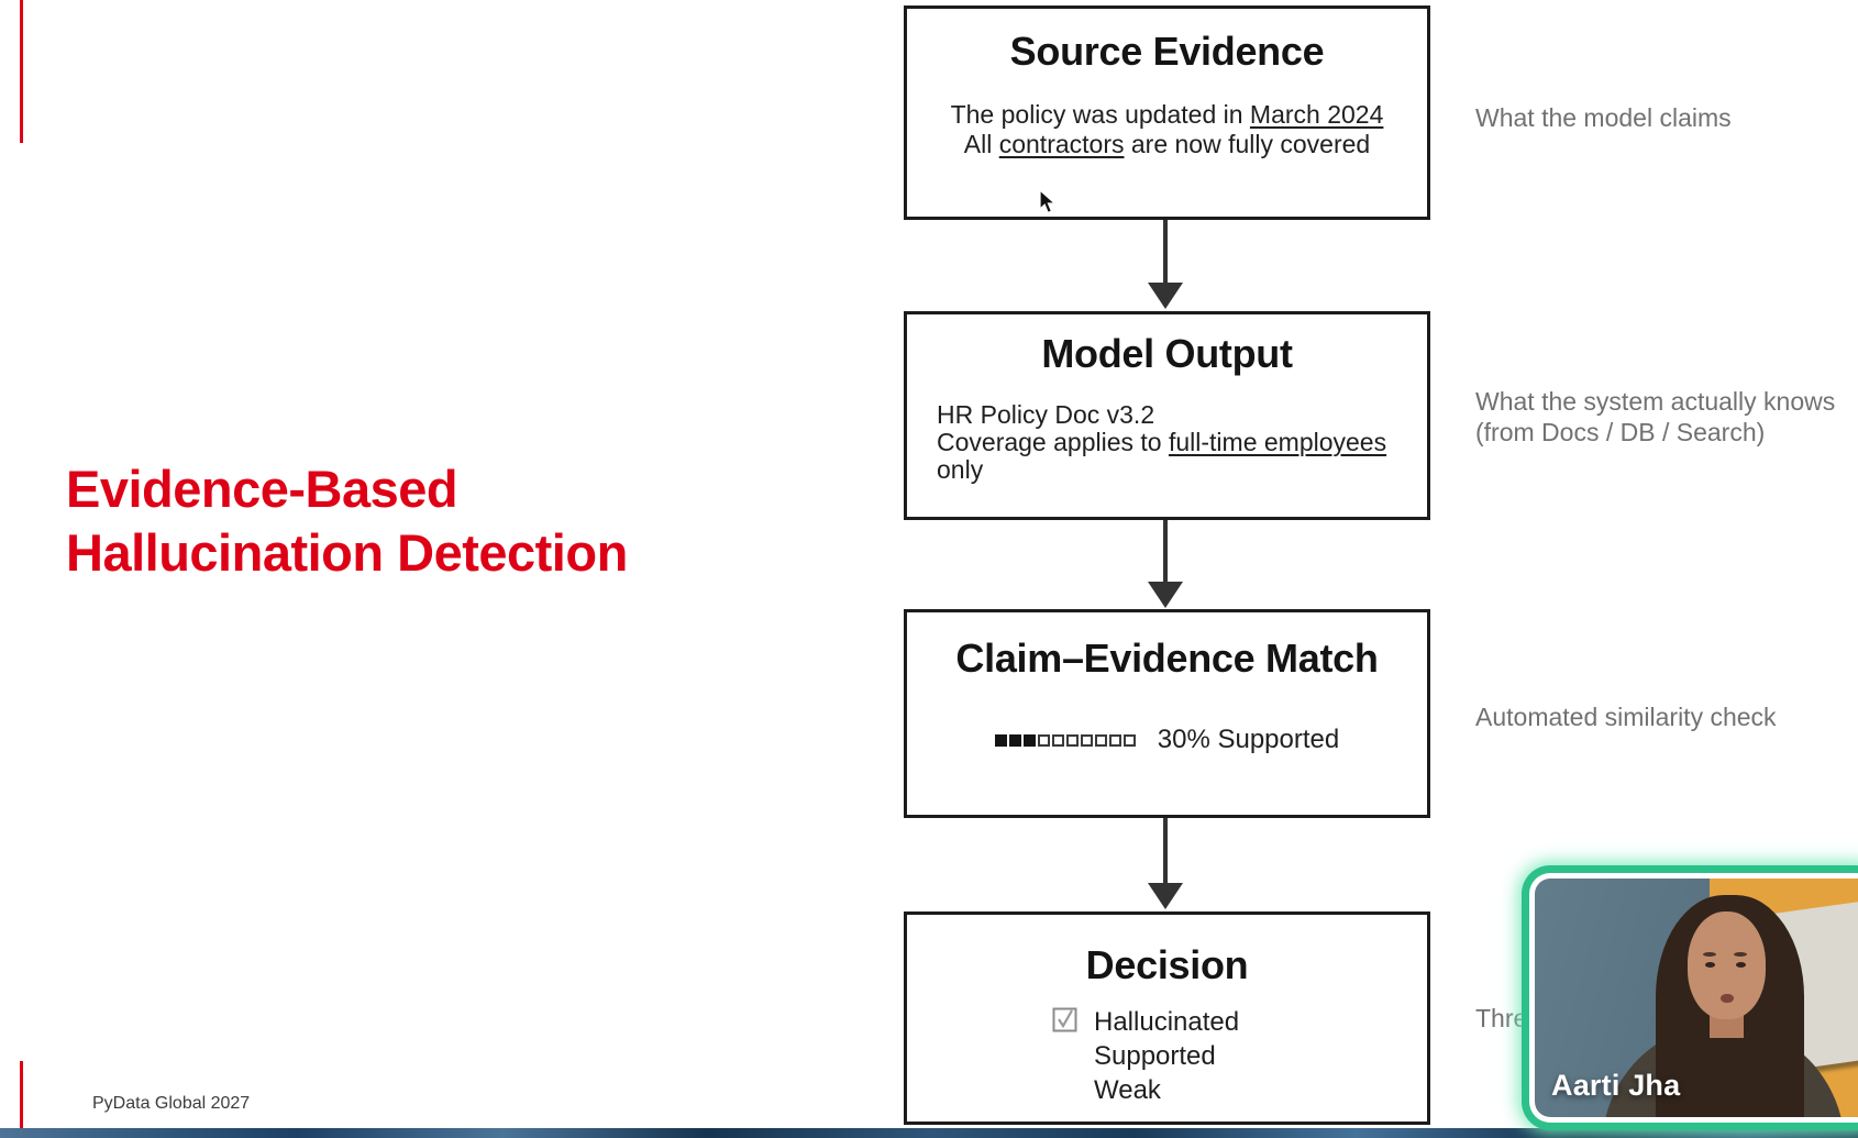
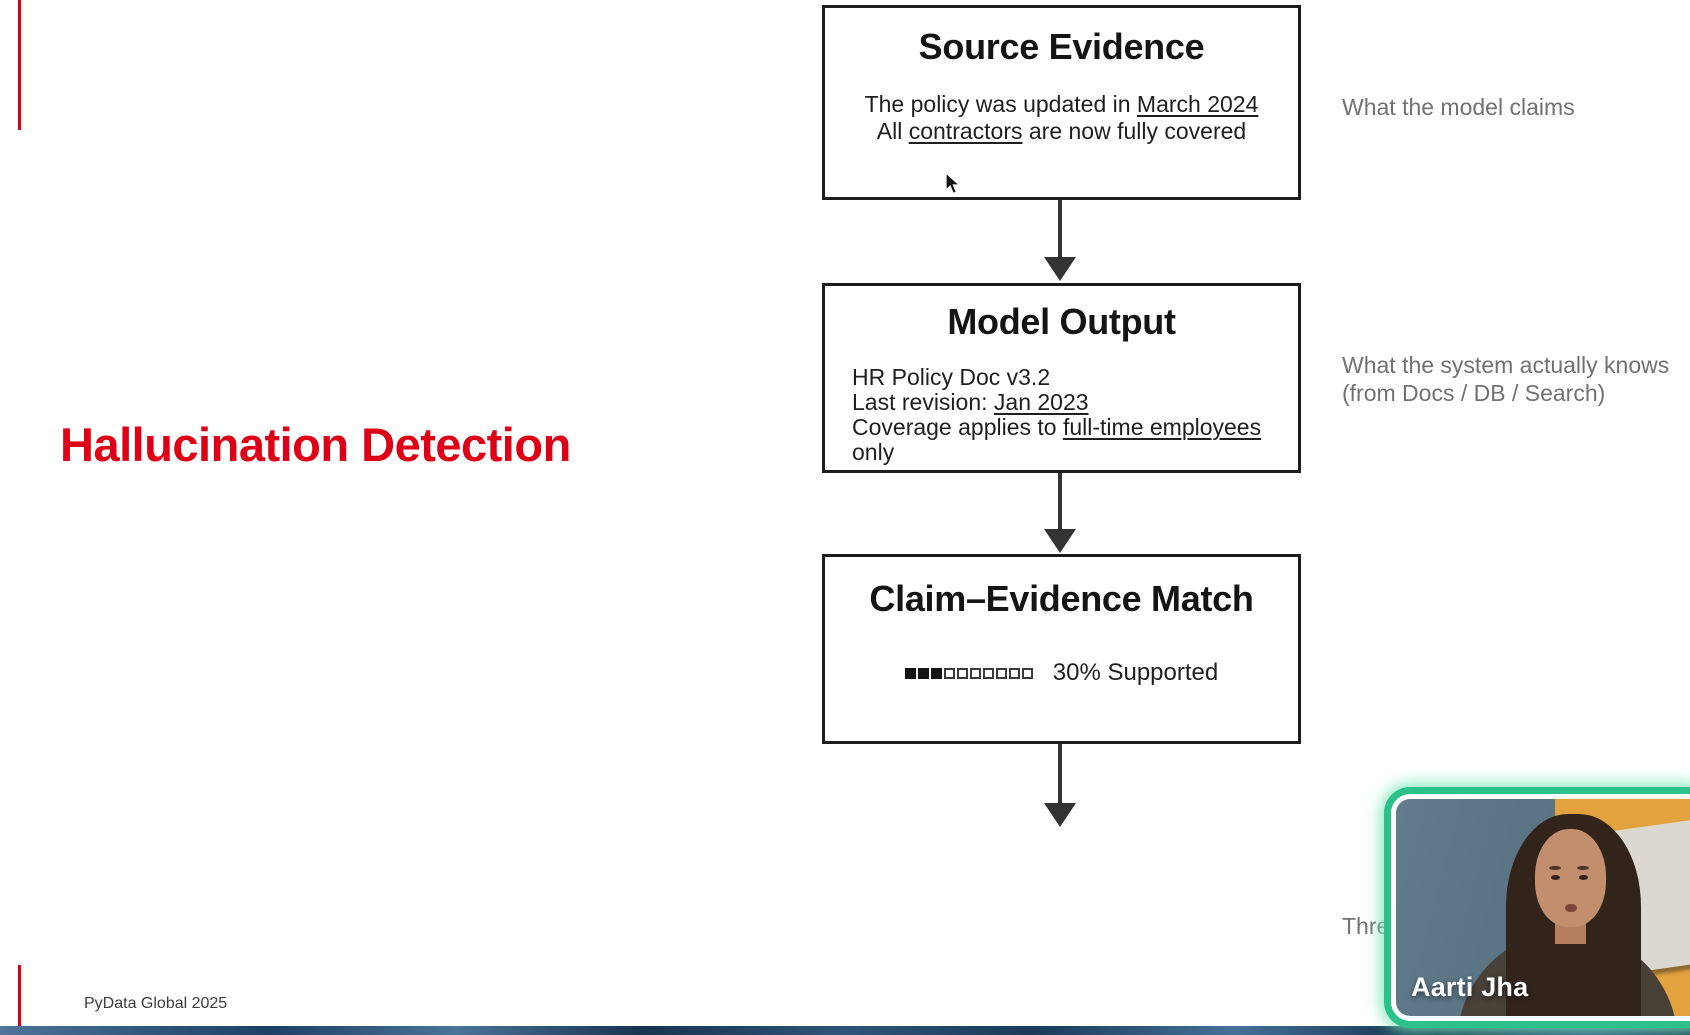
- Evidence-Based
  Hallucination Detection
- PyData Global 2027
+ PyData Global 2025
  Source Evidence
  The policy was updated in March 2024
  All contractors are now fully covered
  Model Output
  HR Policy Doc v3.2
+ Last revision: Jan 2023
  Coverage applies to full-time employees only
  Claim–Evidence Match
  30% Supported
- Decision
- Hallucinated
- Supported
- Weak
  What the model claims
  What the system actually knows
  (from Docs / DB / Search)
- Automated similarity check
  Thre
  Aarti Jha
